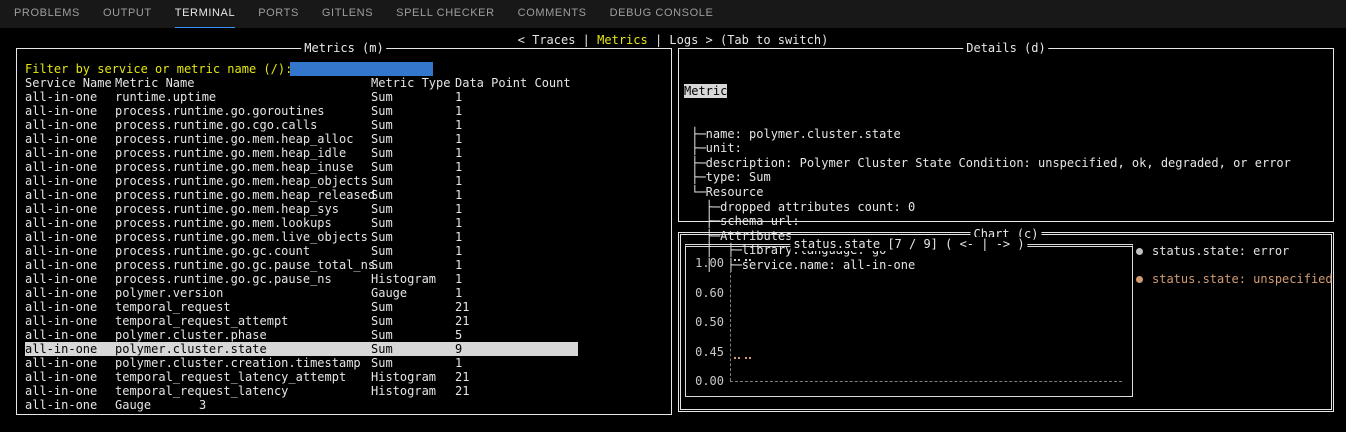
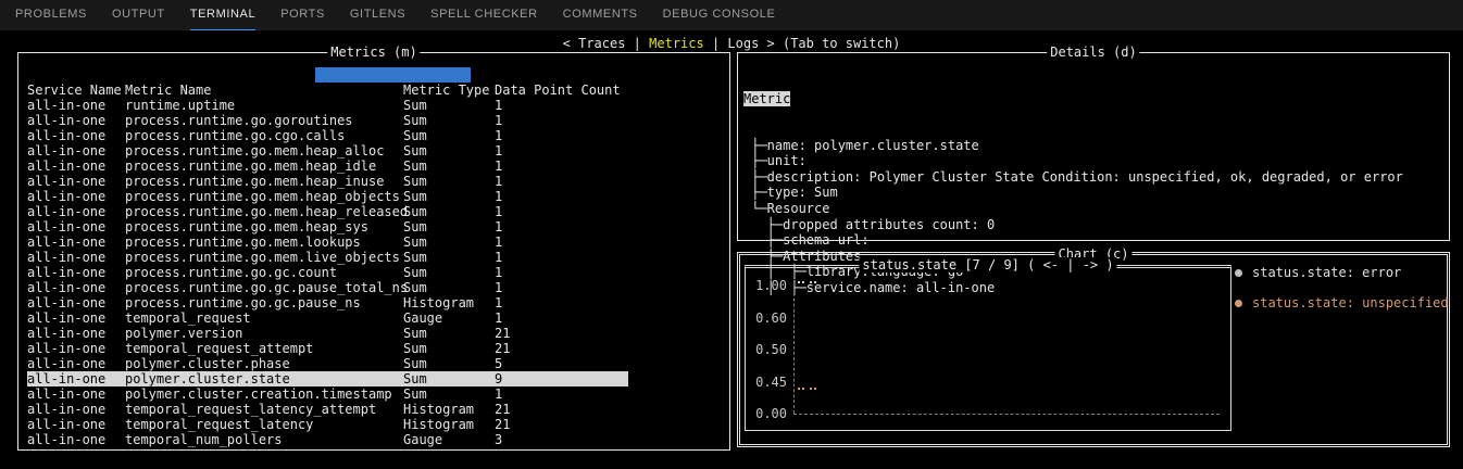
  PROBLEMS
  OUTPUT
  TERMINAL
  PORTS
  GITLENS
  SPELL CHECKER
  COMMENTS
  DEBUG CONSOLE
  < Traces | Metrics | Logs > (Tab to switch)
  Metrics (m)
- Filter by service or metric name (/):
  Service Name
  Metric Name
  Metric Type
  Data Point Count
  all-in-one
  runtime.uptime
  Sum
  1
  all-in-one
  process.runtime.go.goroutines
  Sum
  1
  all-in-one
  process.runtime.go.cgo.calls
  Sum
  1
  all-in-one
  process.runtime.go.mem.heap_alloc
  Sum
  1
  all-in-one
  process.runtime.go.mem.heap_idle
  Sum
  1
  all-in-one
  process.runtime.go.mem.heap_inuse
  Sum
  1
  all-in-one
  process.runtime.go.mem.heap_objects
  Sum
  1
  all-in-one
  process.runtime.go.mem.heap_release
  Sum
  1
  all-in-one
  process.runtime.go.mem.heap_sys
  Sum
  1
  all-in-one
  process.runtime.go.mem.lookups
  Sum
  1
  all-in-one
  process.runtime.go.mem.live_objects
  Sum
  1
  all-in-one
  process.runtime.go.gc.count
  Sum
  1
  all-in-one
  process.runtime.go.gc.pause_total_n
  Sum
  1
  all-in-one
  process.runtime.go.gc.pause_ns
  Histogram
  1
  all-in-one
- polymer.version
+ temporal_request
  Gauge
  1
  all-in-one
- temporal_request
+ polymer.version
  Sum
  21
  all-in-one
  temporal_request_attempt
  Sum
  21
  all-in-one
  polymer.cluster.phase
  Sum
  5
  all-in-one
  polymer.cluster.state
  Sum
  9
  all-in-one
  polymer.cluster.creation.timestamp
  Sum
  1
  all-in-one
  temporal_request_latency_attempt
  Histogram
  21
  all-in-one
  temporal_request_latency
  Histogram
  21
  all-in-one
+ temporal_num_pollers
  Gauge
  3
  Details (d)
  Metric
  ├─name: polymer.cluster.state
  ├─unit:
  ├─description: Polymer Cluster State Condition: unspecified, ok, degraded, or error
  ├─type: Sum
  └─Resource
  ├─dropped attributes count: 0
  ├─schema url:
  ├─Attributes
  │ ├─service.name: all-in-one
  Chart (c)
  status.state [7 / 9] ( <- | -> )
  1.00
  0.60
  0.50
  0.45
  0.00
  status.state: error
  status.state: unspecified
